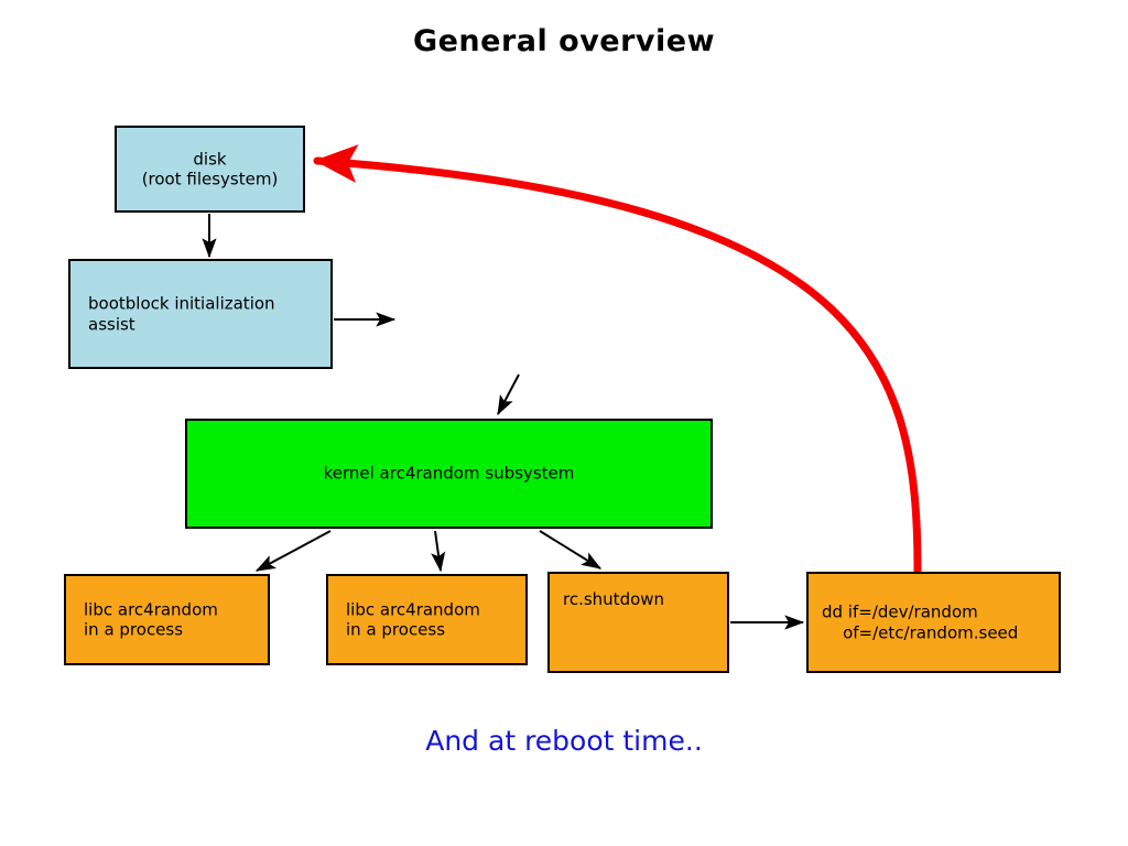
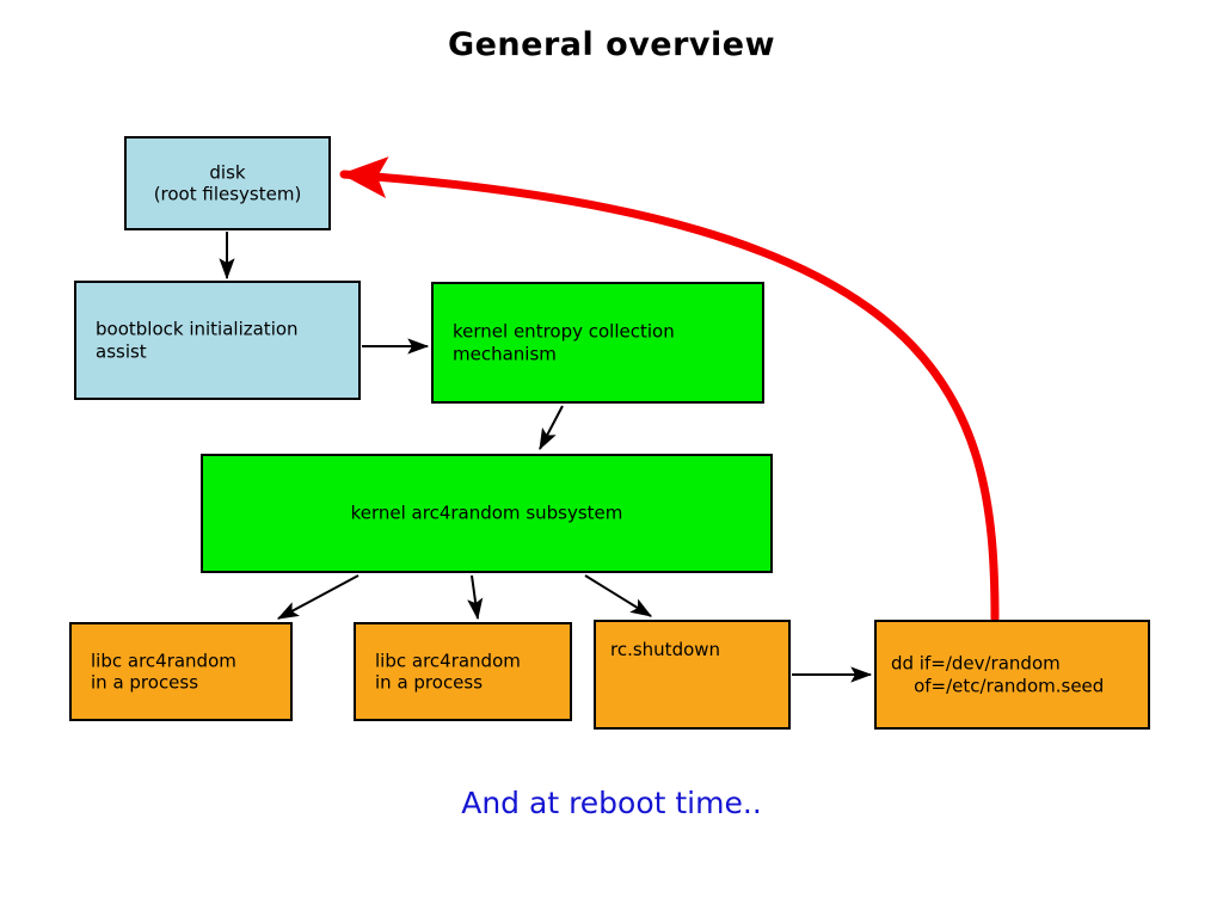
  General overview
  disk
  (root filesystem)
  bootblock initialization
  assist
+ kernel entropy collection
+ mechanism
  kernel arc4random subsystem
  libc arc4random
  in a process
  libc arc4random
  in a process
  rc.shutdown
  dd if=/dev/random
  of=/etc/random.seed
  And at reboot time..
